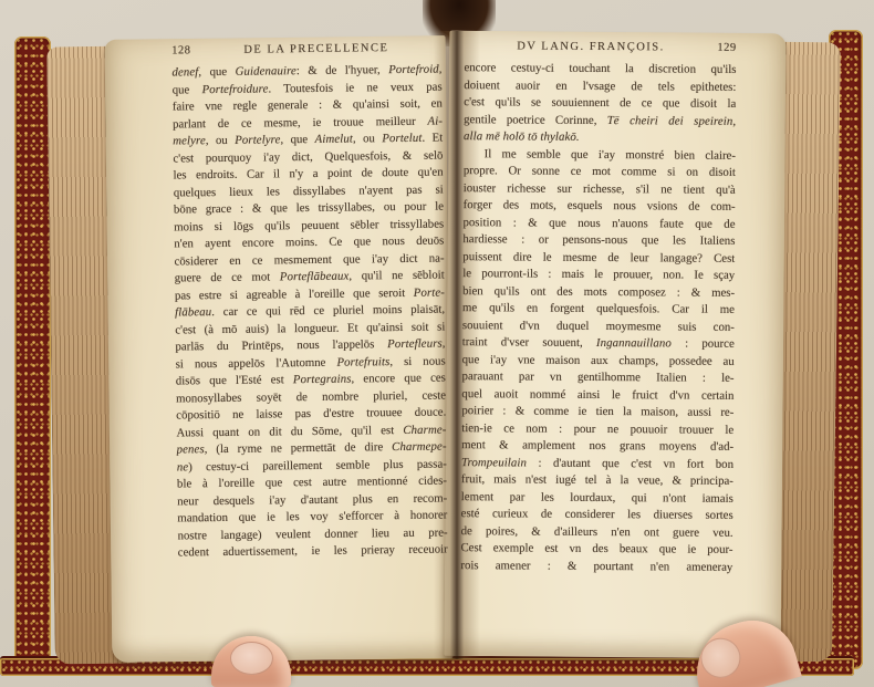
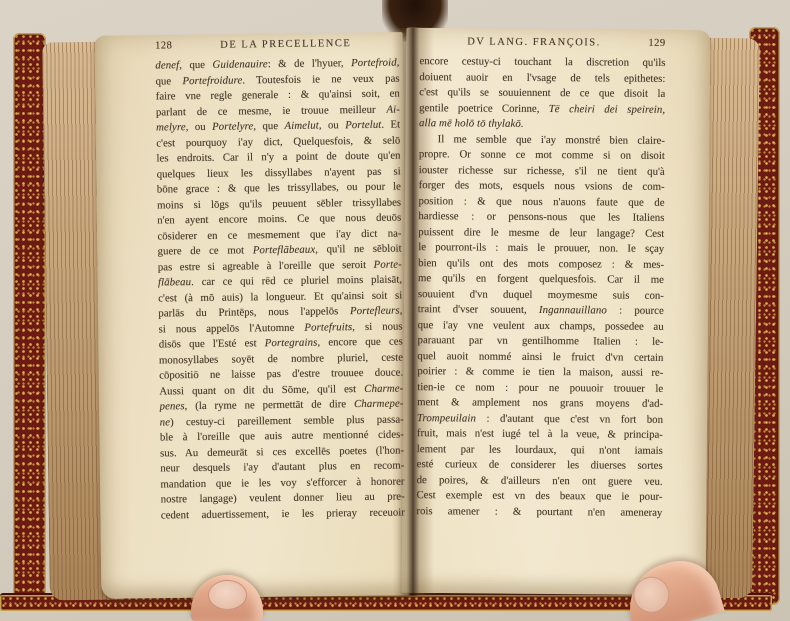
  128
  DE LA PRECELLENCE
  denef, que Guidenauire: & de l'hyuer, Portefroid,
  que Portefroidure. Toutesfois ie ne veux pas
  faire vne regle generale : & qu'ainsi soit, en
  parlant de ce mesme, ie trouue meilleur Ai-
  melyre, ou Portelyre, que Aimelut, ou Portelut. Et
  c'est pourquoy i'ay dict, Quelquesfois, & selō
  les endroits. Car il n'y a point de doute qu'en
  quelques lieux les dissyllabes n'ayent pas si
  bōne grace : & que les trissyllabes, ou pour le
  moins si lōgs qu'ils peuuent sēbler trissyllabes
  n'en ayent encore moins. Ce que nous deuōs
  cōsiderer en ce mesmement que i'ay dict na-
  guere de ce mot Porteflābeaux, qu'il ne sēbloit
  pas estre si agreable à l'oreille que seroit Porte-
  flābeau. car ce qui rēd ce pluriel moins plaisāt,
  c'est (à mō auis) la longueur. Et qu'ainsi soit si
  parlās du Printēps, nous l'appelōs Portefleurs,
  si nous appelōs l'Automne Portefruits, si nous
  disōs que l'Esté est Portegrains, encore que ces
  monosyllabes soyēt de nombre pluriel, ceste
  cōpositiō ne laisse pas d'estre trouuee douce.
  Aussi quant on dit du Sōme, qu'il est Charme-
  penes, (la ryme ne permettāt de dire Charmepe-
  ne) cestuy-ci pareillement semble plus passa-
- ble à l'oreille que cest autre mentionné cides-
+ ble à l'oreille que auis autre mentionné cides-
+ sus. Au demeurāt si ces excellēs poetes (l'hon-
  neur desquels i'ay d'autant plus en recom-
  mandation que ie les voy s'efforcer à honorer
  nostre langage) veulent donner lieu au pre-
  cedent aduertissement, ie les prieray receuoir
  DV LANG. FRANÇOIS.
  129
  encore cestuy-ci touchant la discretion qu'ils
  doiuent auoir en l'vsage de tels epithetes:
  c'est qu'ils se souuiennent de ce que disoit la
  gentile poetrice Corinne, Tē cheiri dei speirein,
  alla mē holō tō thylakō.
  Il me semble que i'ay monstré bien claire-
  propre. Or sonne ce mot comme si on disoit
  iouster richesse sur richesse, s'il ne tient qu'à
  forger des mots, esquels nous vsions de com-
  position : & que nous n'auons faute que de
  hardiesse : or pensons-nous que les Italiens
  puissent dire le mesme de leur langage? Cest
  le pourront-ils : mais le prouuer, non. Ie sçay
  bien qu'ils ont des mots composez : & mes-
  me qu'ils en forgent quelquesfois. Car il me
  souuient d'vn duquel moymesme suis con-
  traint d'vser souuent, Ingannauillano : pource
- que i'ay vne maison aux champs, possedee au
+ que i'ay vne veulent aux champs, possedee au
  parauant par vn gentilhomme Italien : le-
  quel auoit nommé ainsi le fruict d'vn certain
  poirier : & comme ie tien la maison, aussi re-
  tien-ie ce nom : pour ne pouuoir trouuer le
  ment & amplement nos grans moyens d'ad-
  Trompeuilain : d'autant que c'est vn fort bon
  fruit, mais n'est iugé tel à la veue, & principa-
  lement par les lourdaux, qui n'ont iamais
  esté curieux de considerer les diuerses sortes
  de poires, & d'ailleurs n'en ont guere veu.
  Cest exemple est vn des beaux que ie pour-
  rois amener : & pourtant n'en ameneray
